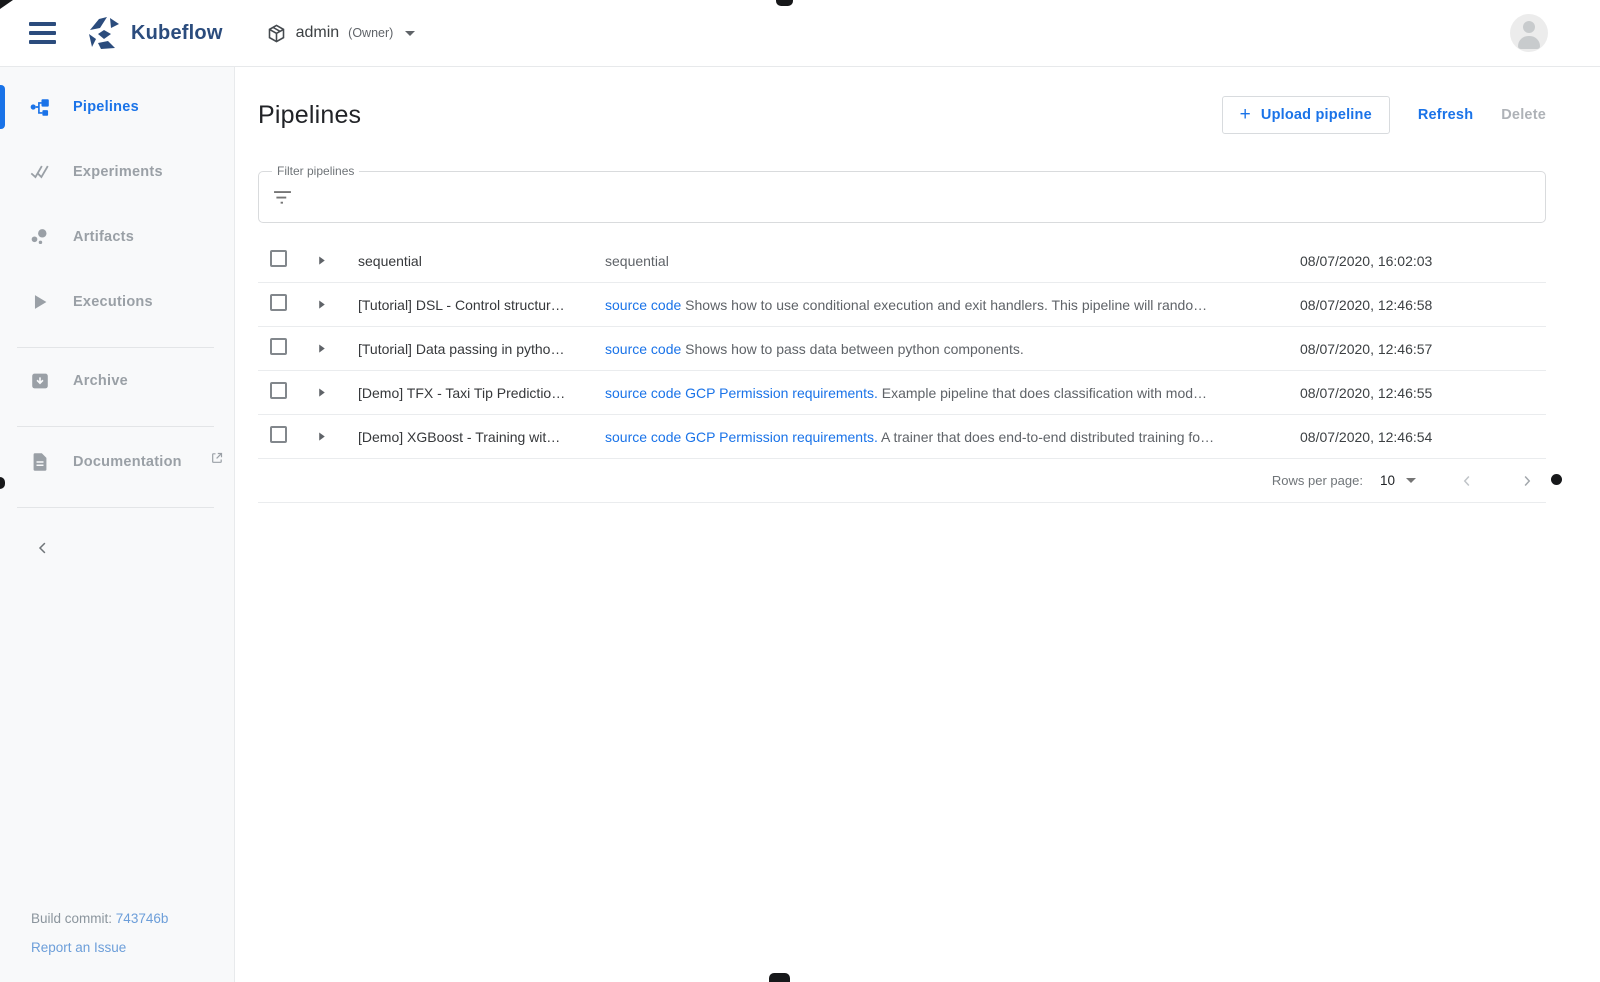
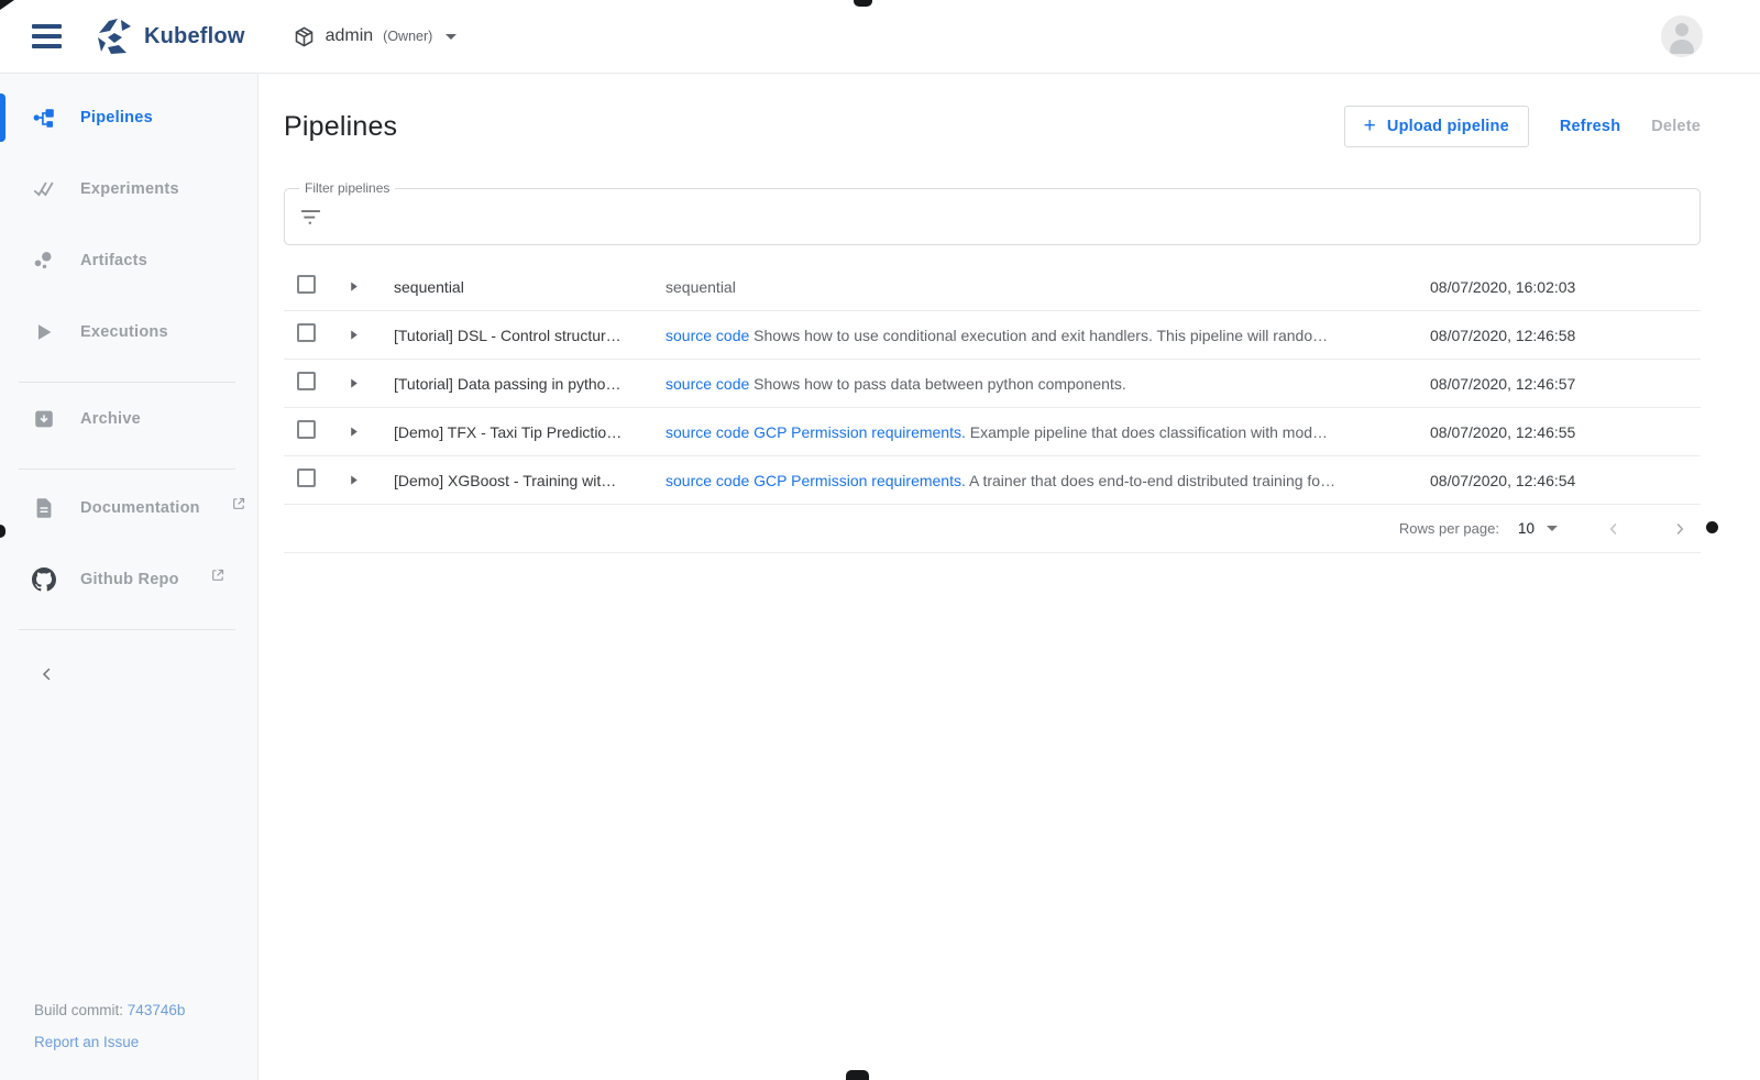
  Kubeflow
  admin
  (Owner)
  Pipelines
  Experiments
  Artifacts
  Executions
  Archive
  Documentation
+ Github Repo
  Build commit: 743746b
  Report an Issue
  Pipelines
  +
  Upload pipeline
  Refresh
  Delete
  Filter pipelines
  sequential
  sequential
  08/07/2020, 16:02:03
  [Tutorial] DSL - Control structur…
  source code Shows how to use conditional execution and exit handlers. This pipeline will rando…
  08/07/2020, 12:46:58
  [Tutorial] Data passing in pytho…
  source code Shows how to pass data between python components.
  08/07/2020, 12:46:57
  [Demo] TFX - Taxi Tip Predictio…
  source code GCP Permission requirements. Example pipeline that does classification with mod…
  08/07/2020, 12:46:55
  [Demo] XGBoost - Training wit…
  source code GCP Permission requirements. A trainer that does end-to-end distributed training fo…
  08/07/2020, 12:46:54
  Rows per page:
  10
